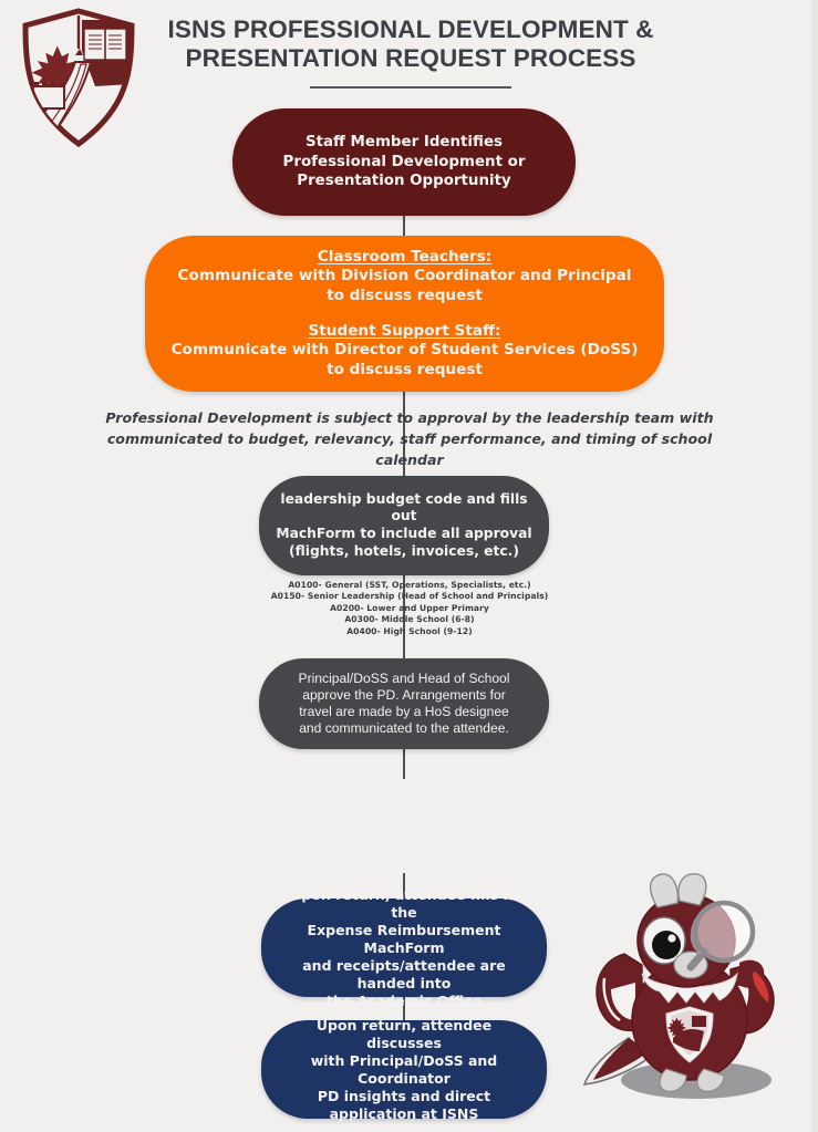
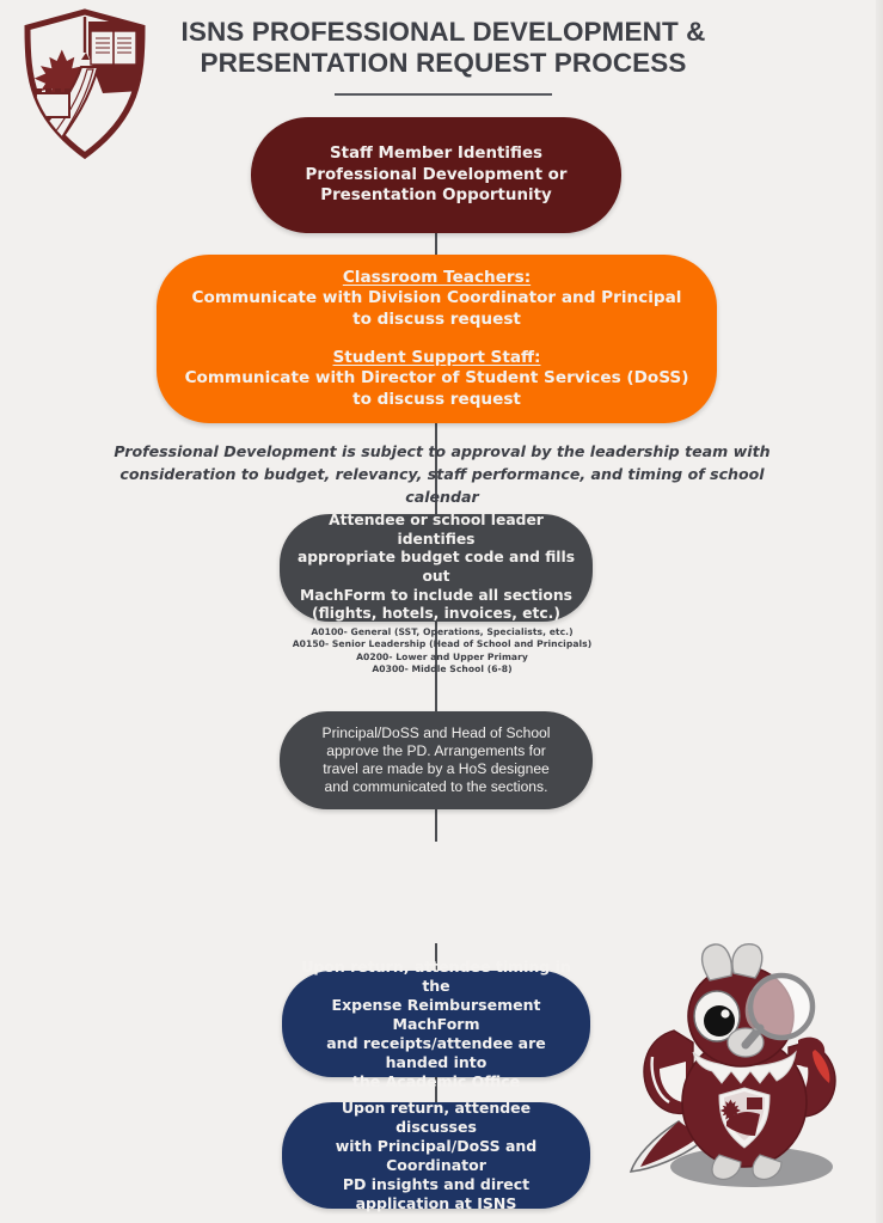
  ISNS PROFESSIONAL DEVELOPMENT &
  PRESENTATION REQUEST PROCESS
  Staff Member Identifies
  Professional Development or
  Presentation Opportunity
  Classroom Teachers:
  Communicate with Division Coordinator and Principal
  to discuss request
  Student Support Staff:
  Communicate with Director of Student Services (DoSS)
  to discuss request
- Professional Development is subject to approval by the leadership team with communicated to budget, relevancy, staff performance, and timing of school calendar
+ Professional Development is subject to approval by the leadership team with consideration to budget, relevancy, staff performance, and timing of school calendar
+ Attendee or school leader identifies
- leadership budget code and fills out
+ appropriate budget code and fills out
- MachForm to include all approval
+ MachForm to include all sections
  (flights, hotels, invoices, etc.)
  A0100- General (SST, Operations, Specialists, etc.)
  A0150- Senior Leadership (Head of School and Principals)
  A0200- Lower and Upper Primary
  A0300- Middle School (6-8)
- A0400- High School (9-12)
  Principal/DoSS and Head of School
  approve the PD. Arrangements for
  travel are made by a HoS designee
- and communicated to the attendee.
+ and communicated to the sections.
- Upon return, attendee fills in the
+ Upon return, attendee timing in the
  Expense Reimbursement MachForm
  and receipts/attendee are handed into
  the Academic Office
  Upon return, attendee discusses
  with Principal/DoSS and Coordinator
  PD insights and direct
  application at ISNS
